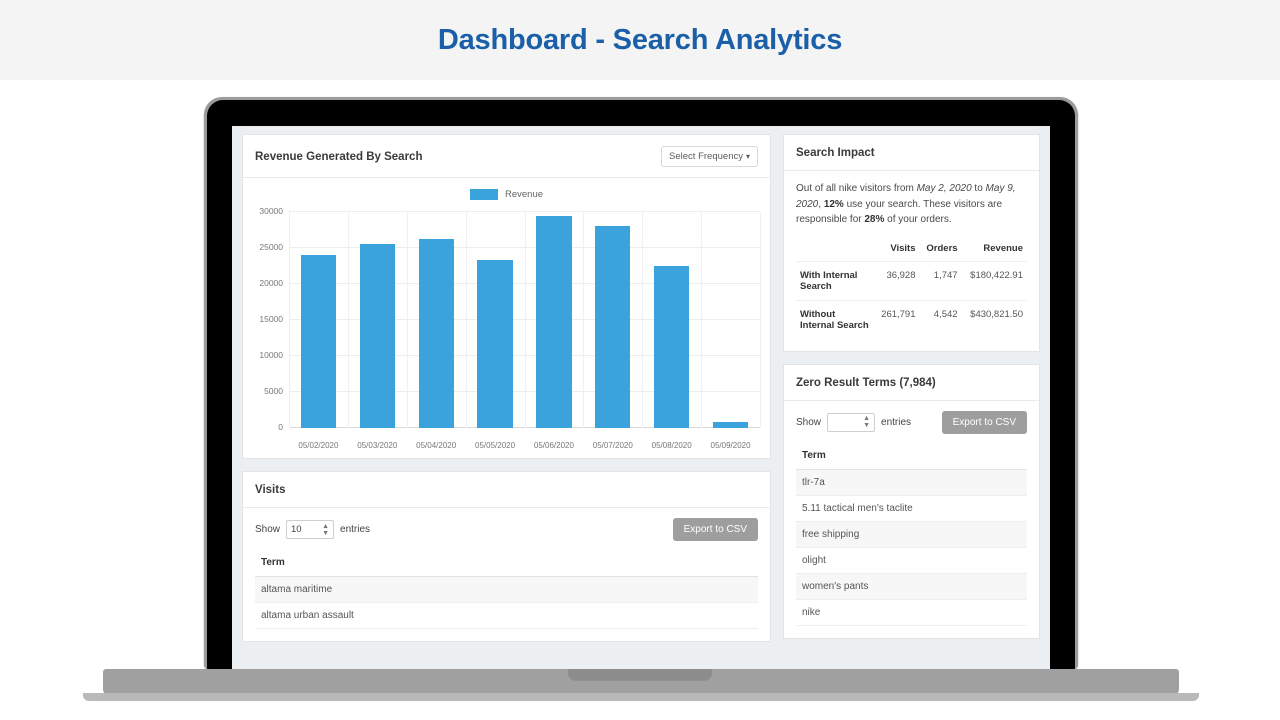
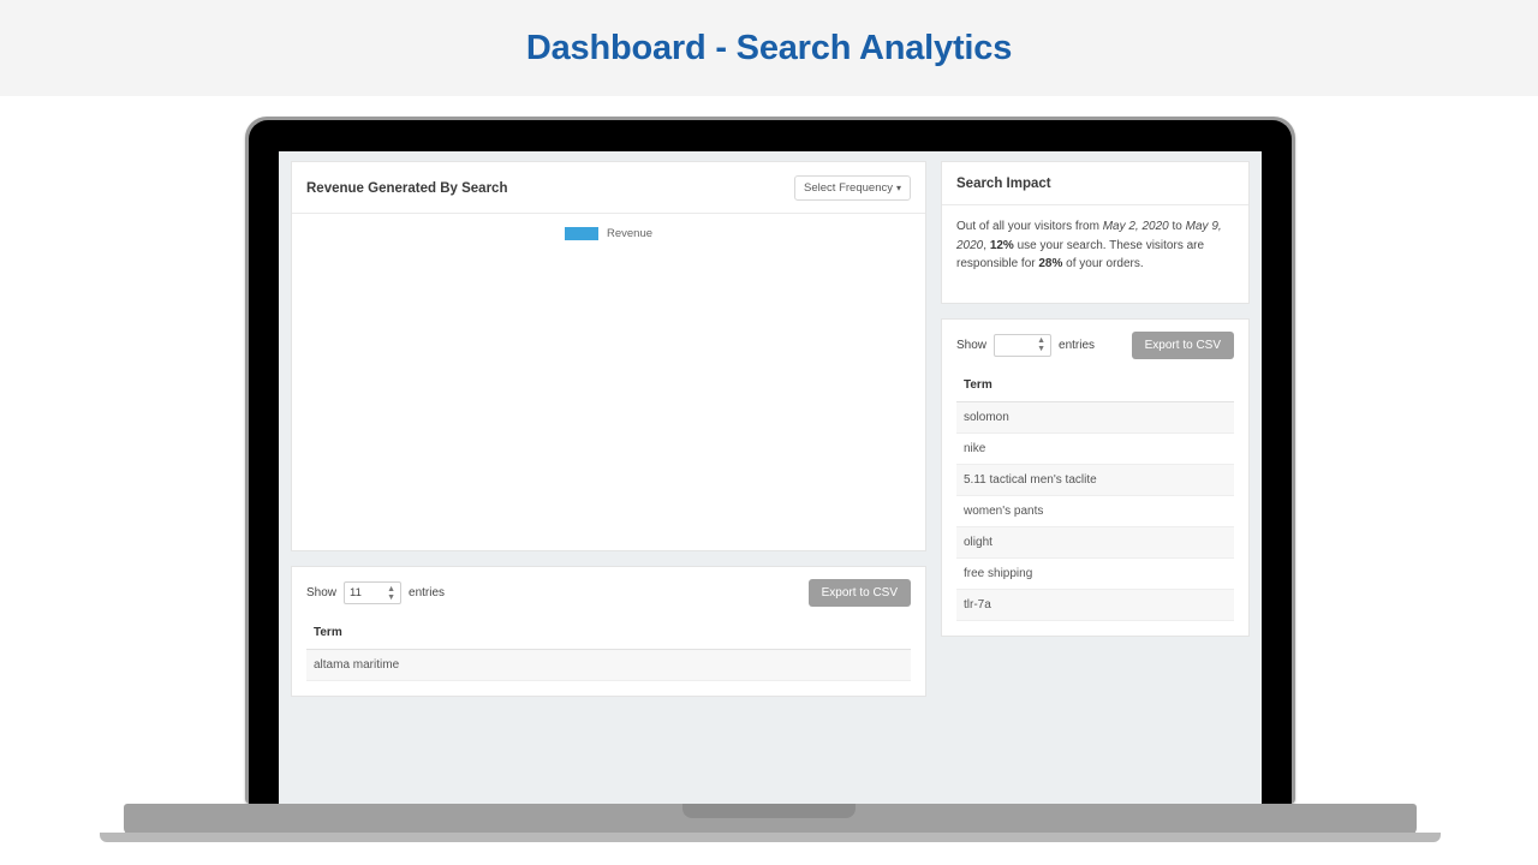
  Dashboard - Search Analytics
  Revenue Generated By Search
  Select Frequency ▾
  Revenue
- 0
- 5000
- 10000
- 15000
- 20000
- 25000
- 30000
- 05/02/2020
- 05/03/2020
- 05/04/2020
- 05/05/2020
- 05/06/2020
- 05/07/2020
- 05/08/2020
- 05/09/2020
- Visits
  Show
- 10
+ 11
  entries
  Export to CSV
  Term
  altama maritime
- altama urban assault
  Search Impact
- Out of all nike visitors from May 2, 2020 to May 9, 2020, 12% use your search. These visitors are responsible for 28% of your orders.
+ Out of all your visitors from May 2, 2020 to May 9, 2020, 12% use your search. These visitors are responsible for 28% of your orders.
- 	Visits	Orders	Revenue
- With Internal Search	36,928	1,747	$180,422.91
- Without Internal Search	261,791	4,542	$430,821.50
- Zero Result Terms (7,984)
  Show
  entries
  Export to CSV
  Term
+ solomon
- tlr-7a
+ nike
  5.11 tactical men's taclite
- free shipping
+ women's pants
  olight
- women's pants
+ free shipping
- nike
+ tlr-7a
